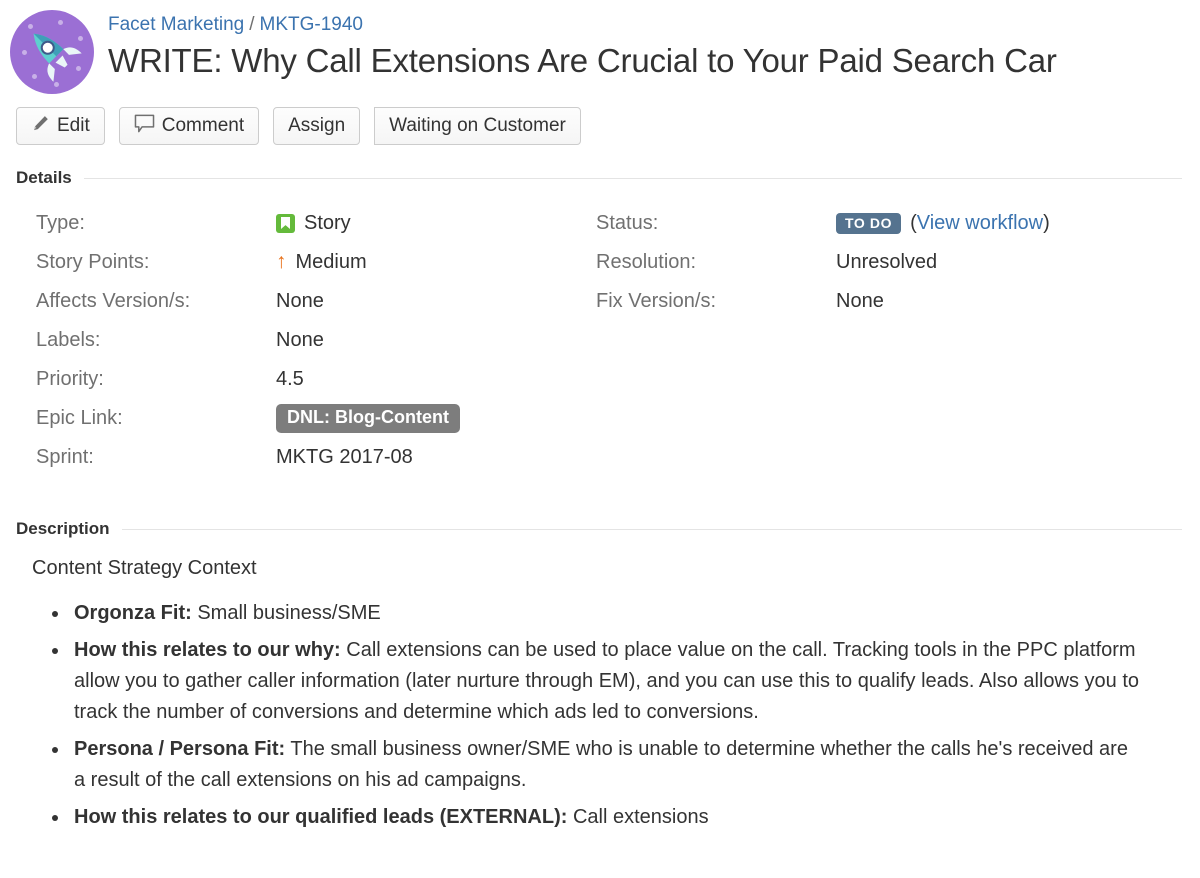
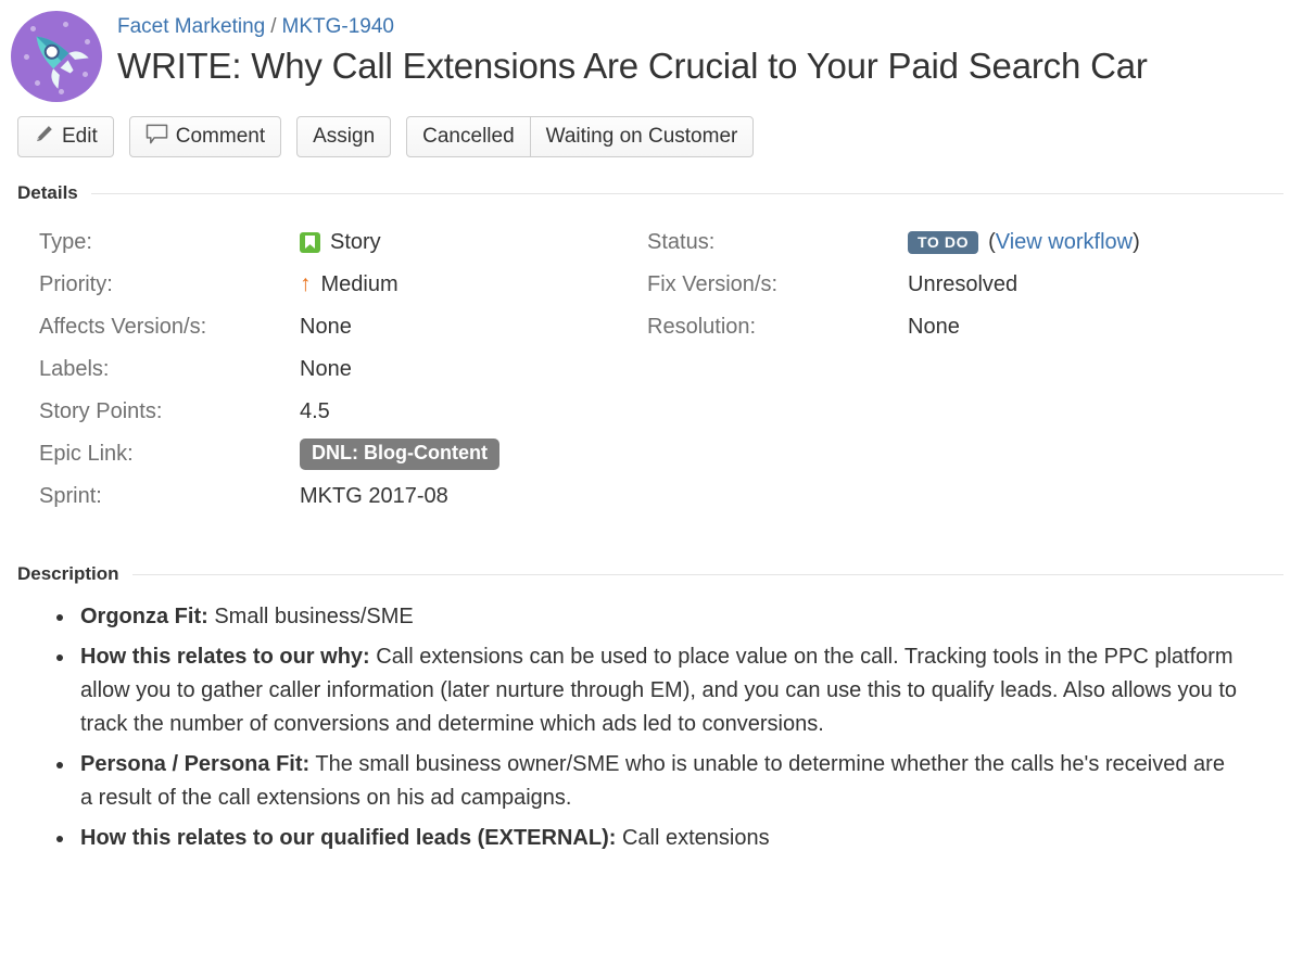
  Facet Marketing / MKTG-1940
  WRITE: Why Call Extensions Are Crucial to Your Paid Search Car
  Edit
  Comment
  Assign
+ Cancelled
  Waiting on Customer
  Details
  Type:
  Story
  Status:
  TO DO
  (View workflow)
- Story Points:
+ Priority:
  ↑
  Medium
- Resolution:
+ Fix Version/s:
  Unresolved
  Affects Version/s:
  None
- Fix Version/s:
+ Resolution:
  None
  Labels:
  None
- Priority:
+ Story Points:
  4.5
  Epic Link:
  DNL: Blog-Content
  Sprint:
  MKTG 2017-08
  Description
- Content Strategy Context
  Orgonza Fit: Small business/SME
  How this relates to our why: Call extensions can be used to place value on the call. Tracking tools in the PPC platform allow you to gather caller information (later nurture through EM), and you can use this to qualify leads. Also allows you to track the number of conversions and determine which ads led to conversions.
  Persona / Persona Fit: The small business owner/SME who is unable to determine whether the calls he's received are a result of the call extensions on his ad campaigns.
  How this relates to our qualified leads (EXTERNAL): Call extensions
